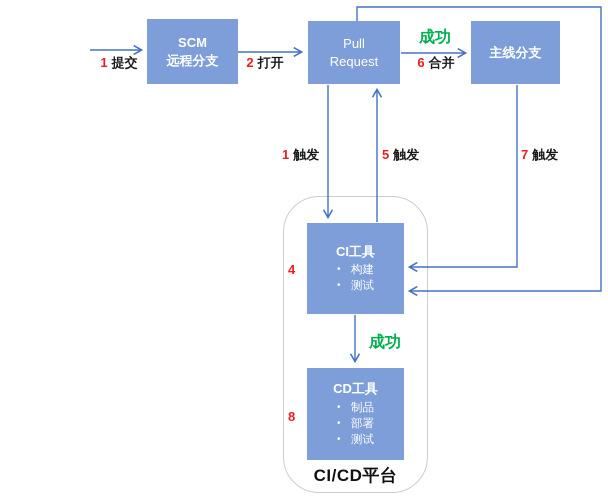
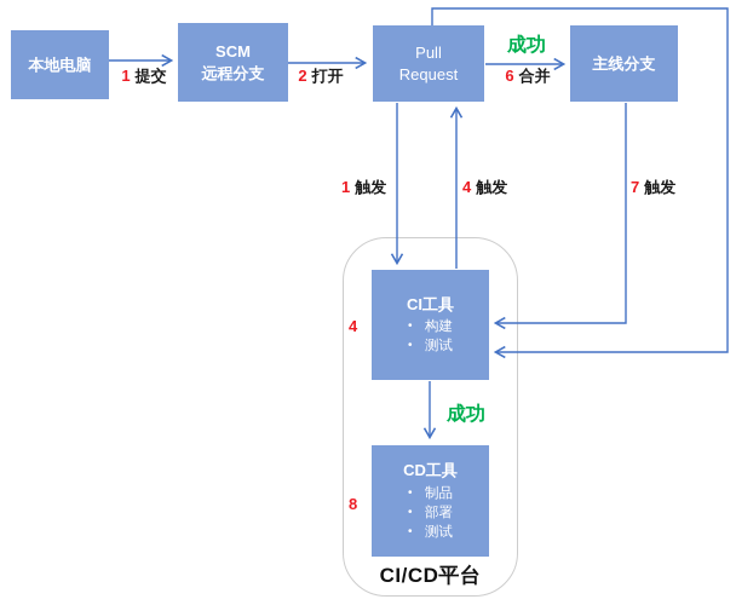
  CI/CD平台
+ 本地电脑
  SCM
  远程分支
  Pull
  Request
  主线分支
  CI工具
  构建
  测试
  CD工具
  制品
  部署
  测试
  1 提交
  2 打开
  1 触发
  4
- 5 触发
+ 4 触发
  6 合并
  7 触发
  8
  成功
  成功
